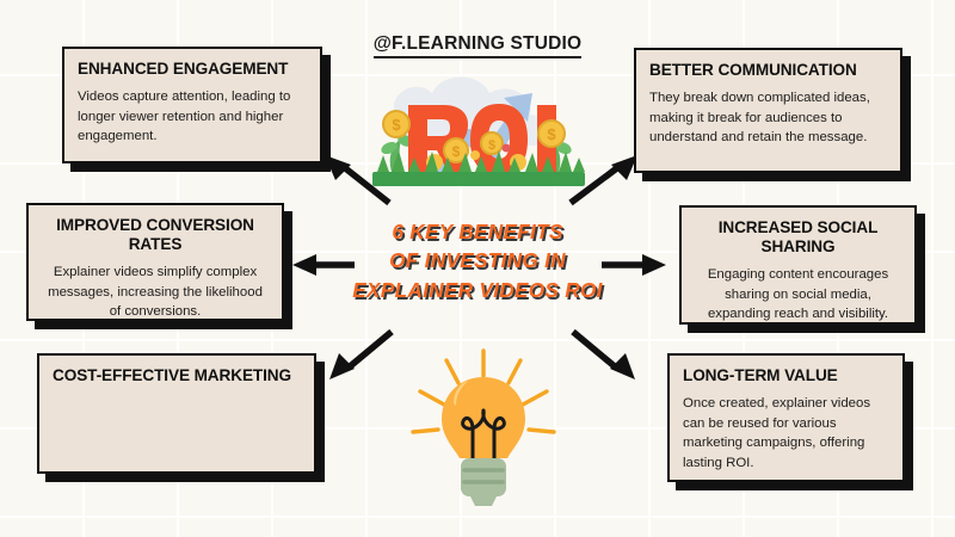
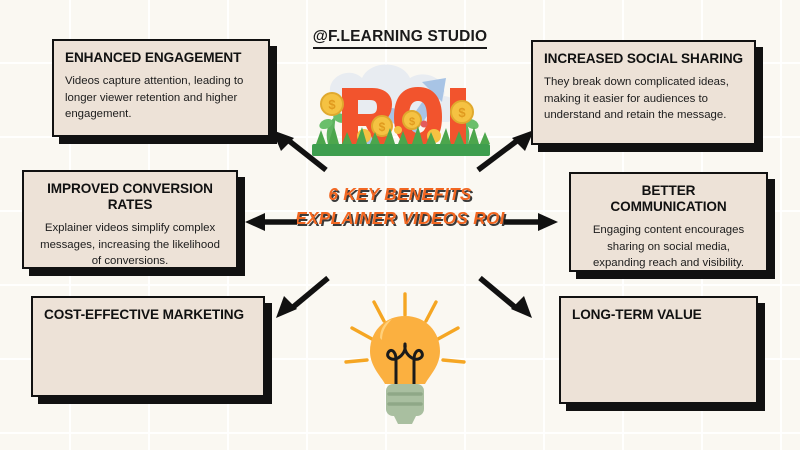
  @F.LEARNING STUDIO
  $
  $
  $
  $
  6 KEY BENEFITS
- OF INVESTING IN
  EXPLAINER VIDEOS ROI
  ENHANCED ENGAGEMENT
  Videos capture attention, leading to longer viewer retention and higher engagement.
- BETTER COMMUNICATION
+ INCREASED SOCIAL SHARING
- They break down complicated ideas, making it break for audiences to understand and retain the message.
+ They break down complicated ideas, making it easier for audiences to understand and retain the message.
  IMPROVED CONVERSION RATES
  Explainer videos simplify complex messages, increasing the likelihood of conversions.
- INCREASED SOCIAL SHARING
+ BETTER COMMUNICATION
  Engaging content encourages sharing on social media, expanding reach and visibility.
  COST-EFFECTIVE MARKETING
  LONG-TERM VALUE
- Once created, explainer videos can be reused for various marketing campaigns, offering lasting ROI.
